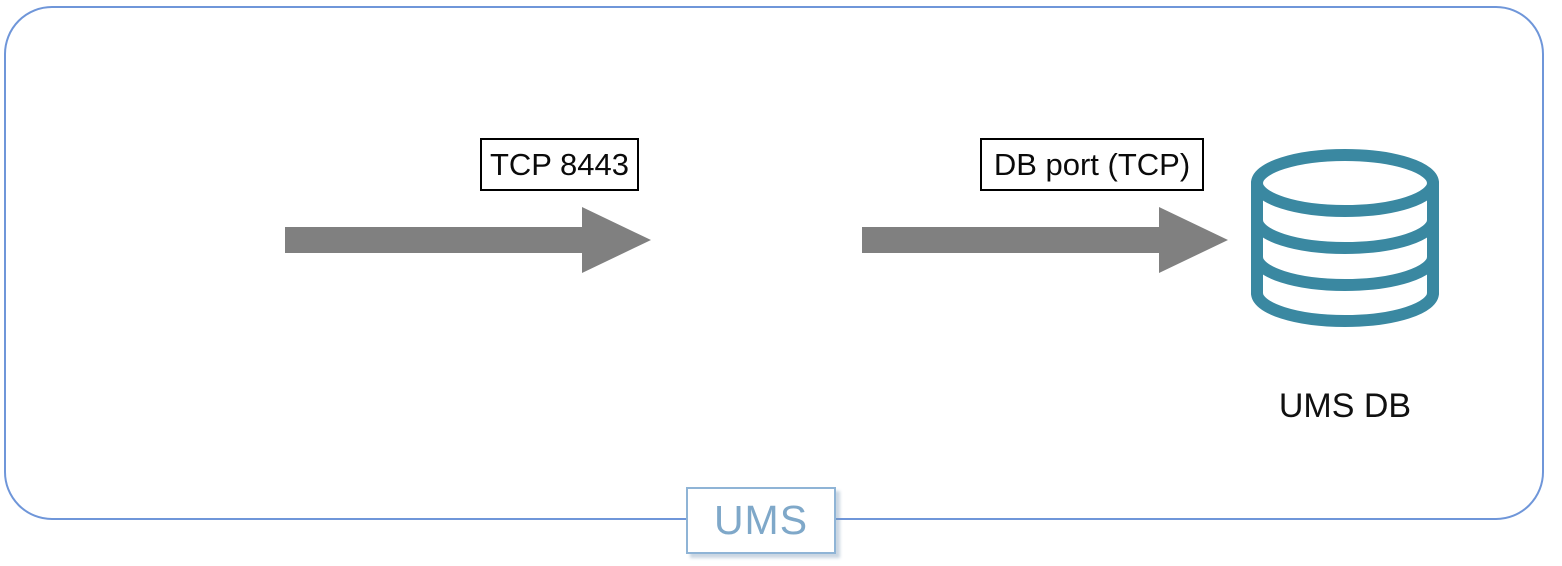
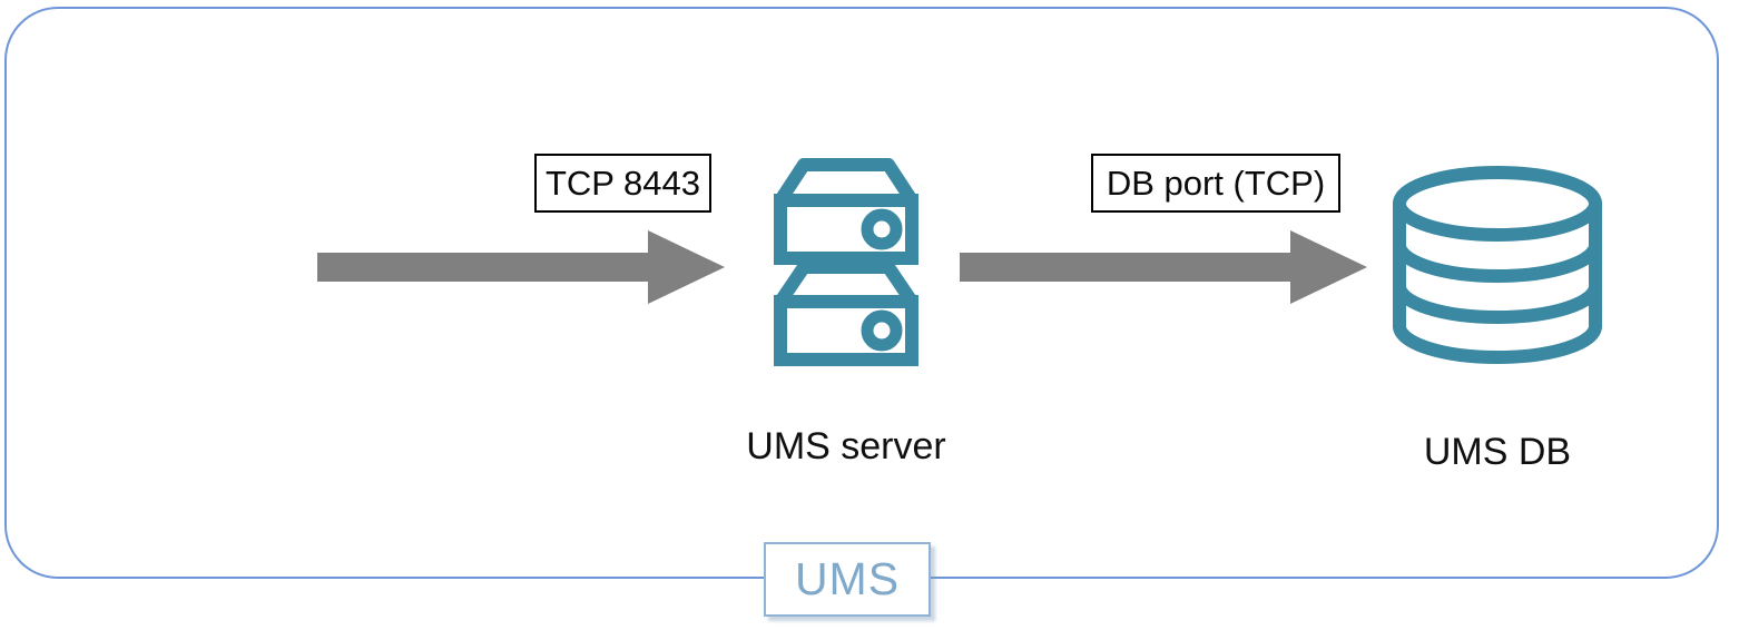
+ UMS server
  UMS DB
  TCP 8443
  DB port (TCP)
  UMS
